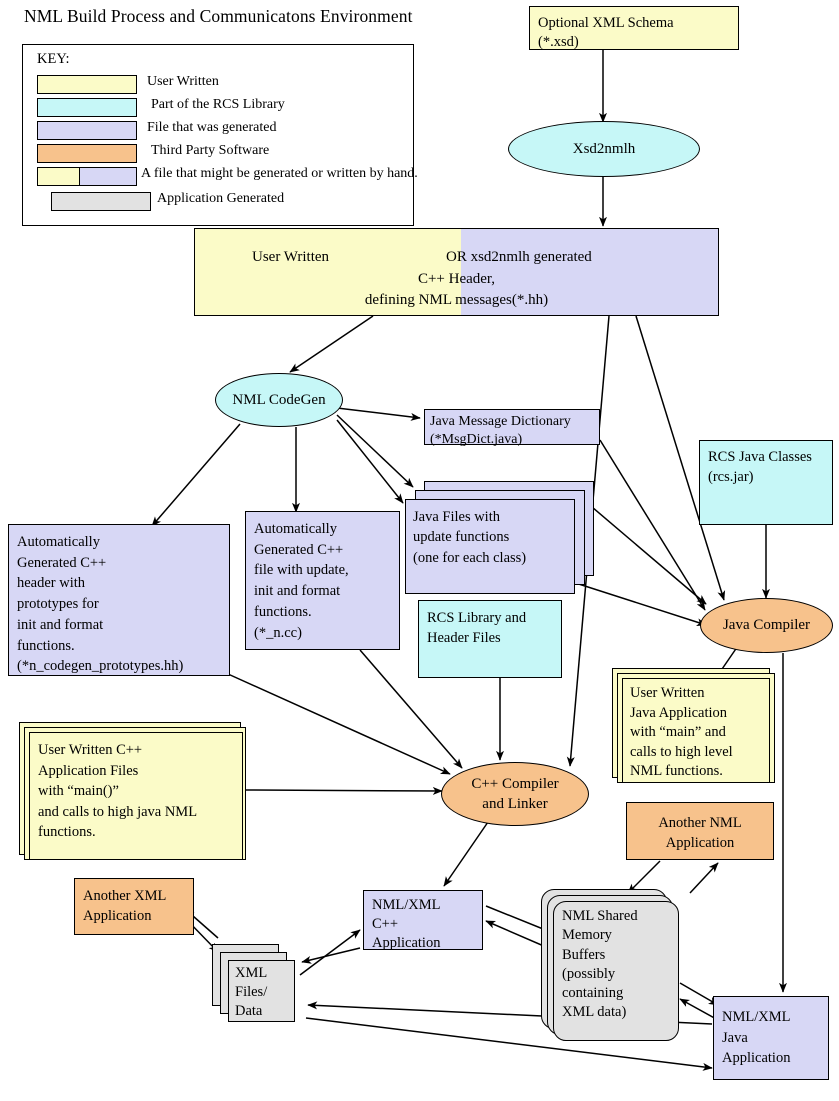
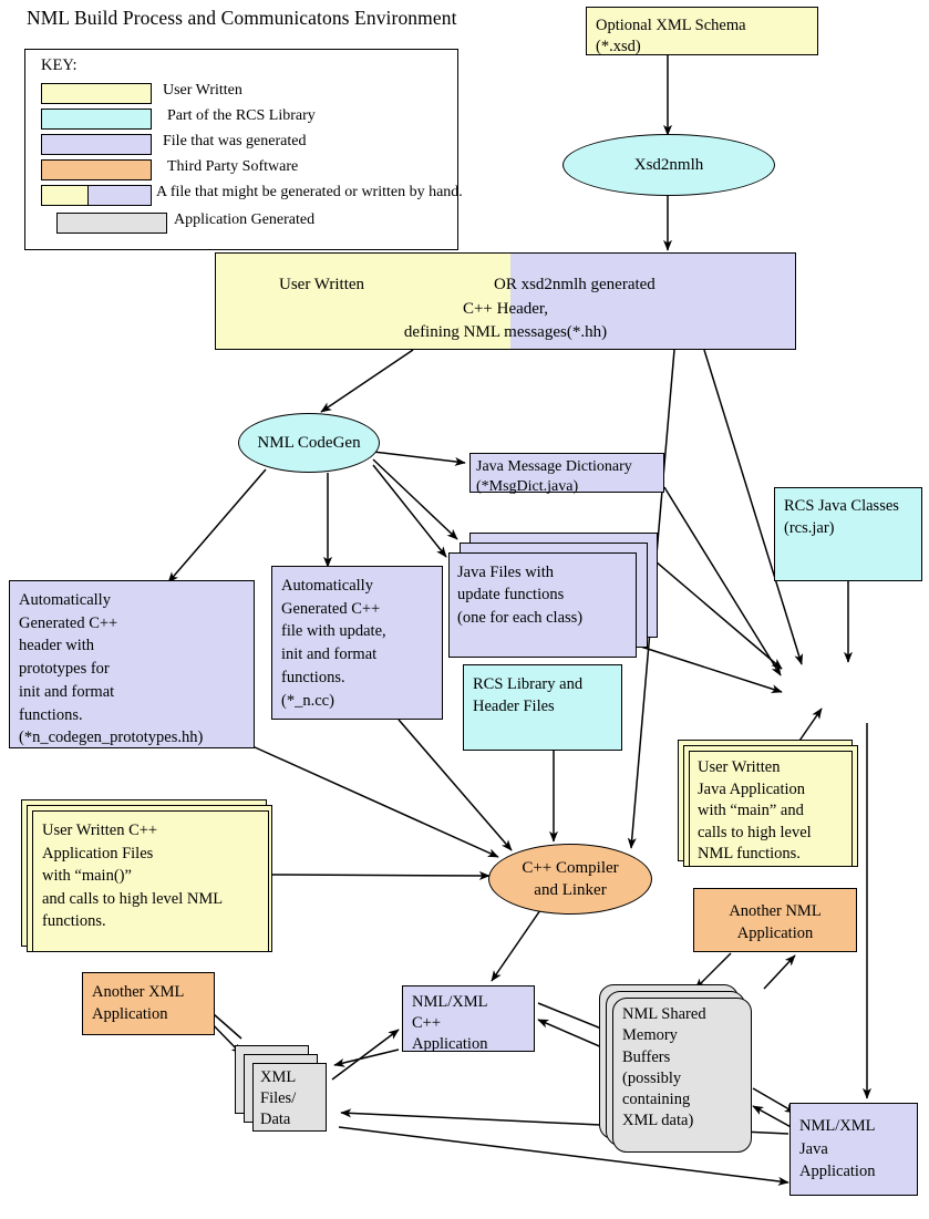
  NML Build Process and Communicatons Environment
  KEY:
  User Written
  Part of the RCS Library
  File that was generated
  Third Party Software
  A file that might be generated or written by hand.
  Application Generated
  Optional XML Schema
  (*.xsd)
  Xsd2nmlh
  User Written
  OR xsd2nmlh generated
  C++ Header,
  defining NML messages(*.hh)
  NML CodeGen
  Java Message Dictionary
  (*MsgDict.java)
  Java Files with
  update functions
  (one for each class)
  RCS Java Classes
  (rcs.jar)
  Automatically
  Generated C++
  header with
  prototypes for
  init and format
  functions.
  (*n_codegen_prototypes.hh)
  Automatically
  Generated C++
  file with update,
  init and format
  functions.
  (*_n.cc)
  RCS Library and
  Header Files
- Java Compiler
  User Written
  Java Application
  with “main” and
  calls to high level
  NML functions.
  User Written C++
  Application Files
  with “main()”
- and calls to high java NML
+ and calls to high level NML
  functions.
  C++ Compiler
  and Linker
  Another NML
  Application
  Another XML
  Application
  NML/XML
  C++
  Application
  XML
  Files/
  Data
  NML Shared
  Memory
  Buffers
  (possibly
  containing
  XML data)
  NML/XML
  Java
  Application
